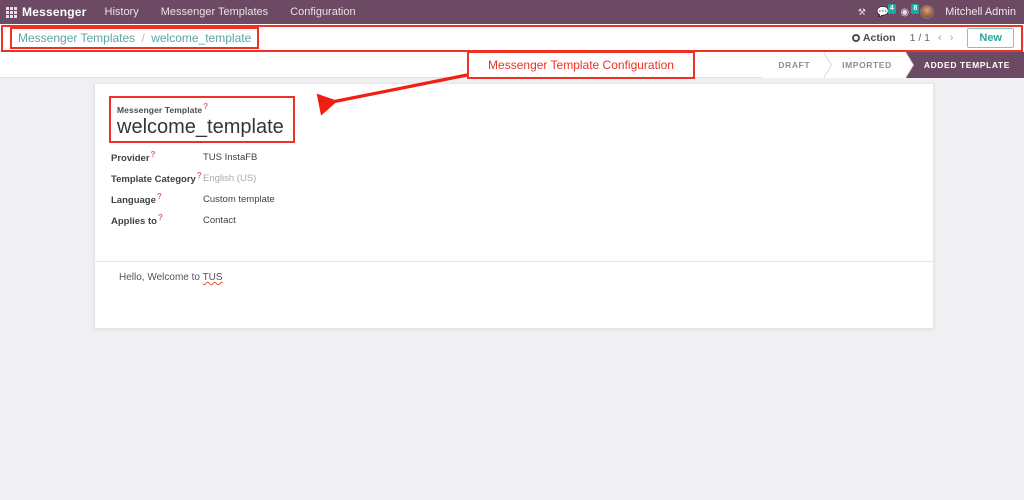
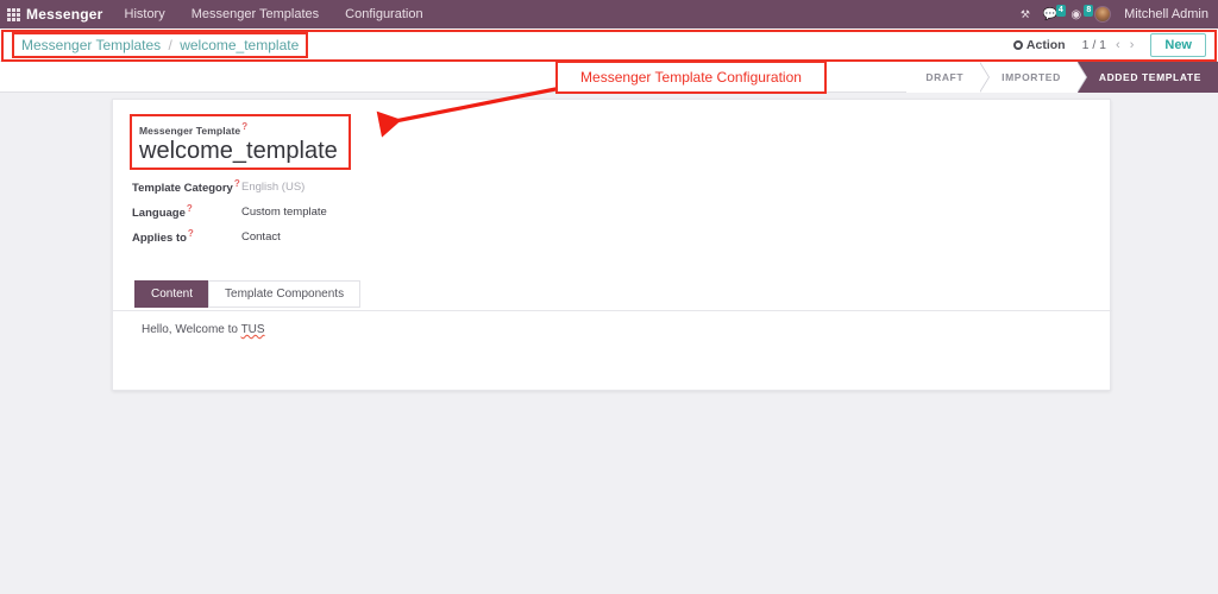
  Messenger
  History
  Messenger Templates
  Configuration
  ⚒
  💬
  ◉
  Mitchell Admin
  Messenger Templates / welcome_template
  Action
  1 / 1
  ‹
  ›
  New
  DRAFT
  IMPORTED
  ADDED TEMPLATE
  Messenger Template Configuration
  Messenger Template?
  welcome_template
- Provider?
- TUS InstaFB
  Template Category?
  English (US)
  Language?
  Custom template
  Applies to?
  Contact
+ Content
+ Template Components
  Hello, Welcome to TUS
